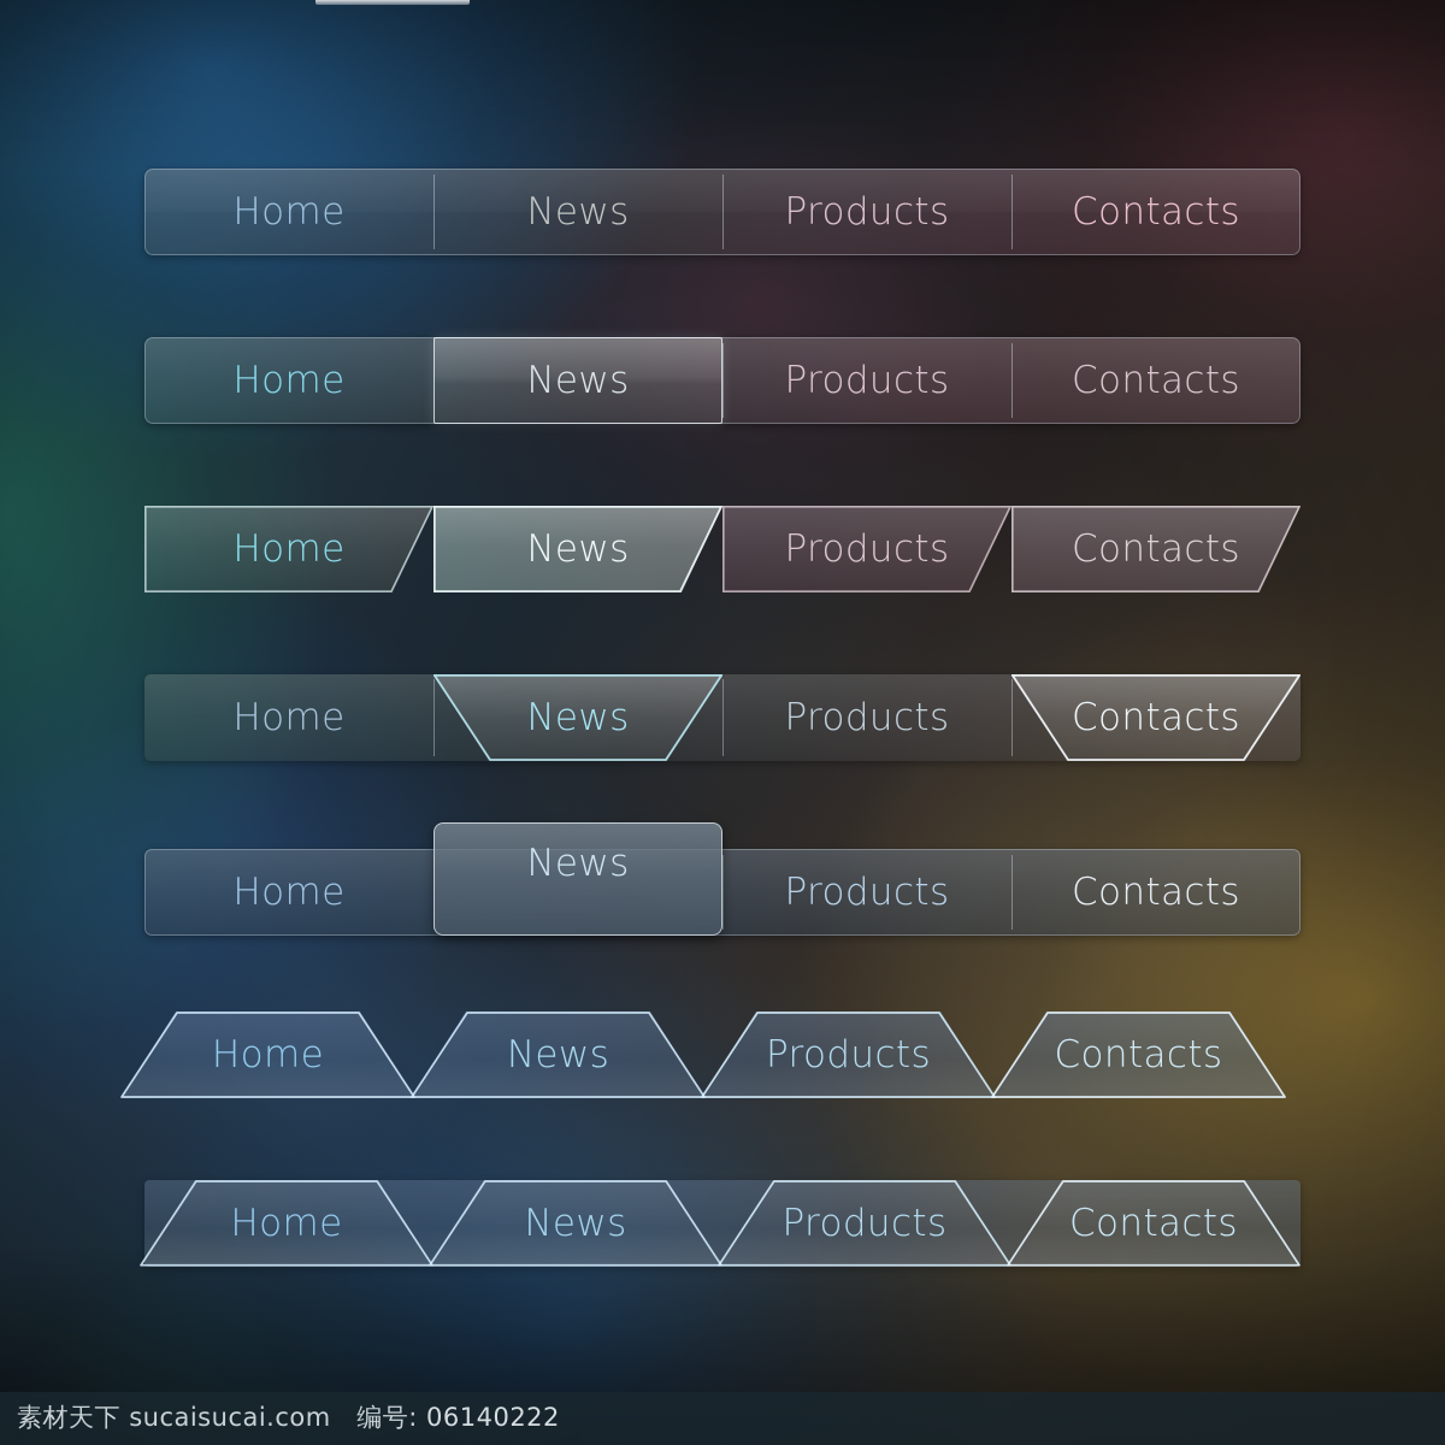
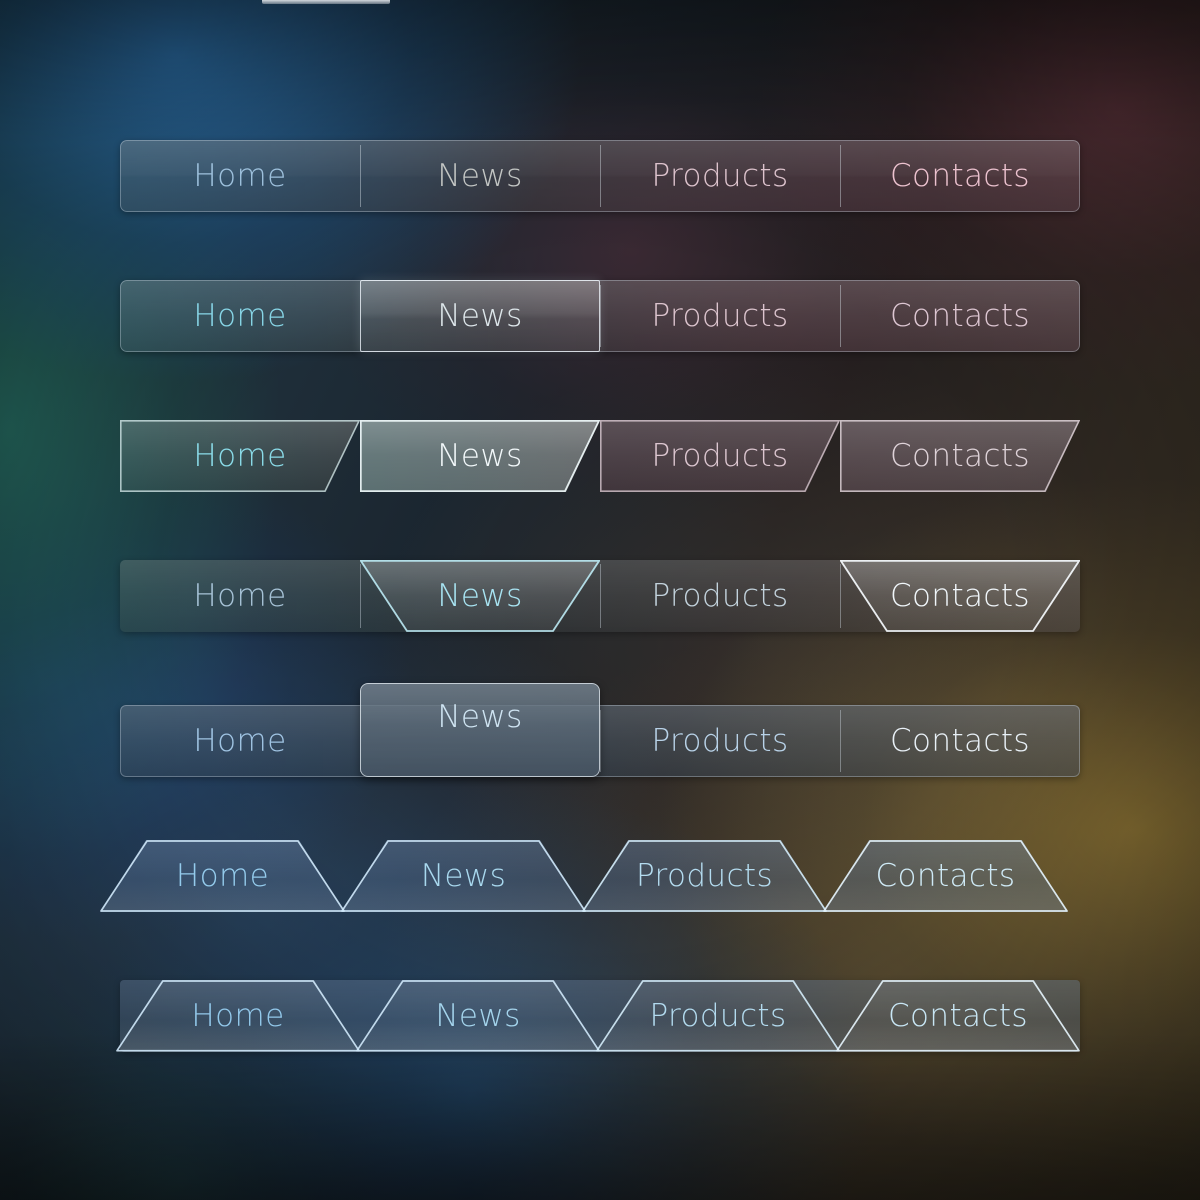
  Home
  News
  Products
  Contacts
  Home
  News
  Products
  Contacts
  Home
  News
  Products
  Contacts
  Home
  News
  Products
  Contacts
  Home
  Products
  Contacts
  News
  Home
  News
  Products
  Contacts
  Home
  News
  Products
  Contacts
- 素材天下 sucaisucai.com 编号: 06140222
